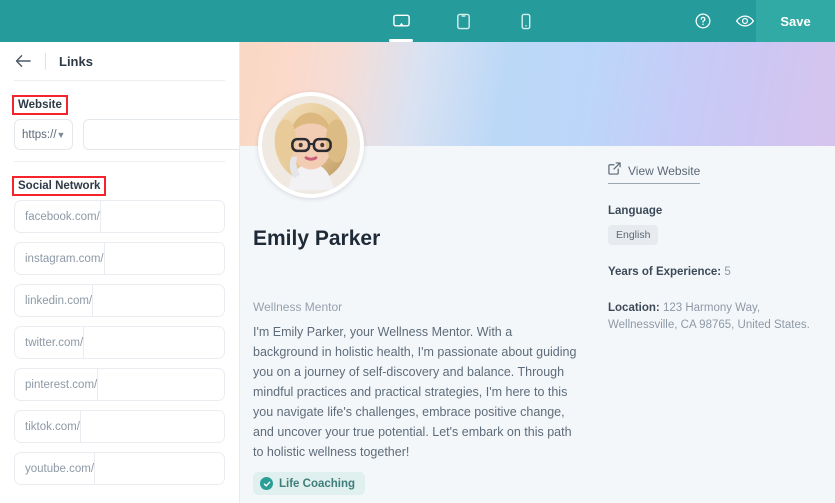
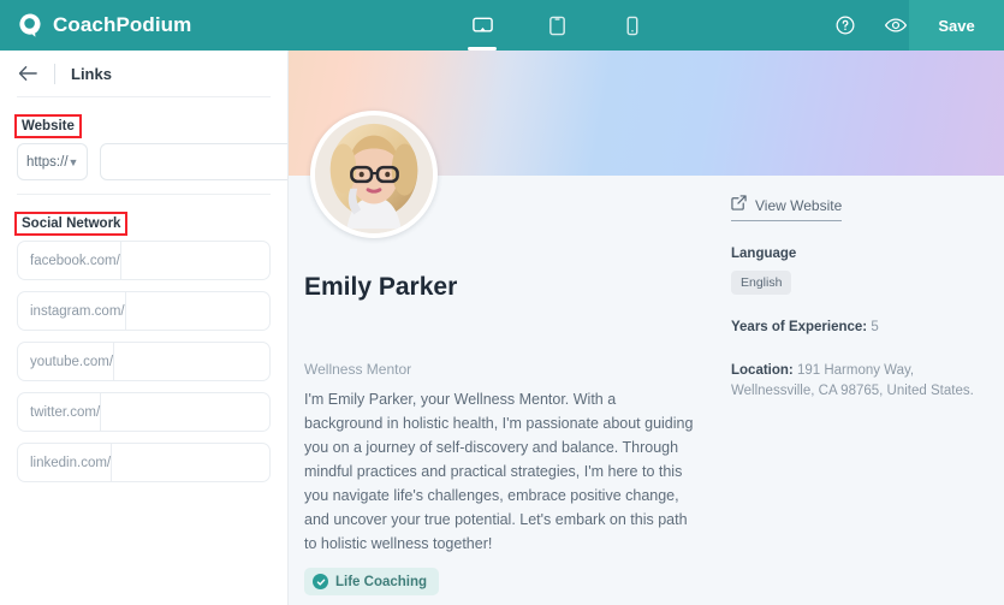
+ CoachPodium
  Save
  Links
  Website
  https://
  ▼
  Social Network
  facebook.com/
  instagram.com/
- linkedin.com/
+ youtube.com/
  twitter.com/
- pinterest.com/
- tiktok.com/
- youtube.com/
+ linkedin.com/
  Emily Parker
  Wellness Mentor
  I'm Emily Parker, your Wellness Mentor. With a background in holistic health, I'm passionate about guiding you on a journey of self-discovery and balance. Through mindful practices and practical strategies, I'm here to this you navigate life's challenges, embrace positive change, and uncover your true potential. Let's embark on this path to holistic wellness together!
  Life Coaching
  View Website
  Language
  English
  Years of Experience: 5
- Location: 123 Harmony Way, Wellnessville, CA 98765, United States.
+ Location: 191 Harmony Way, Wellnessville, CA 98765, United States.
